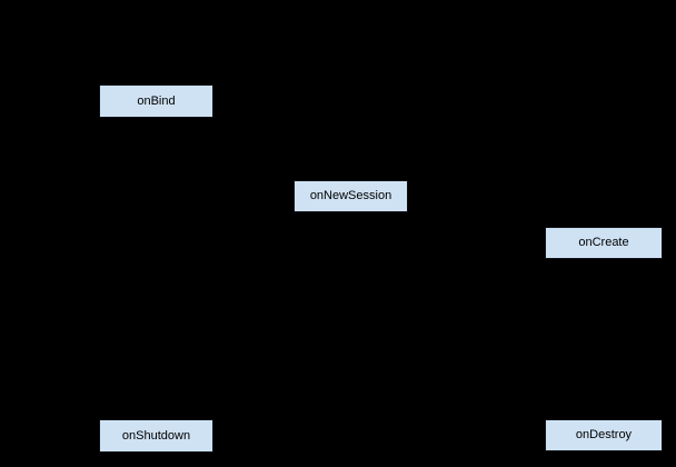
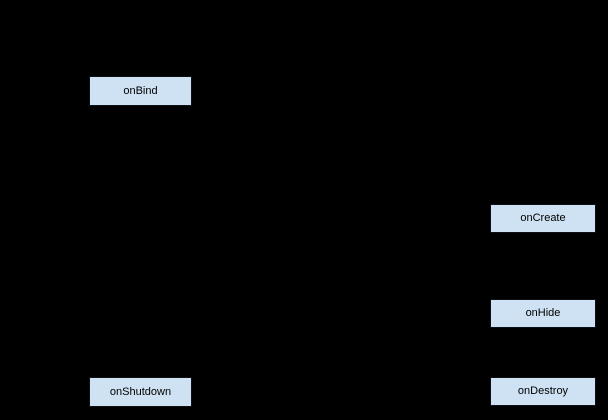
  onBind
- onNewSession
  onCreate
+ onHide
  onShutdown
  onDestroy
